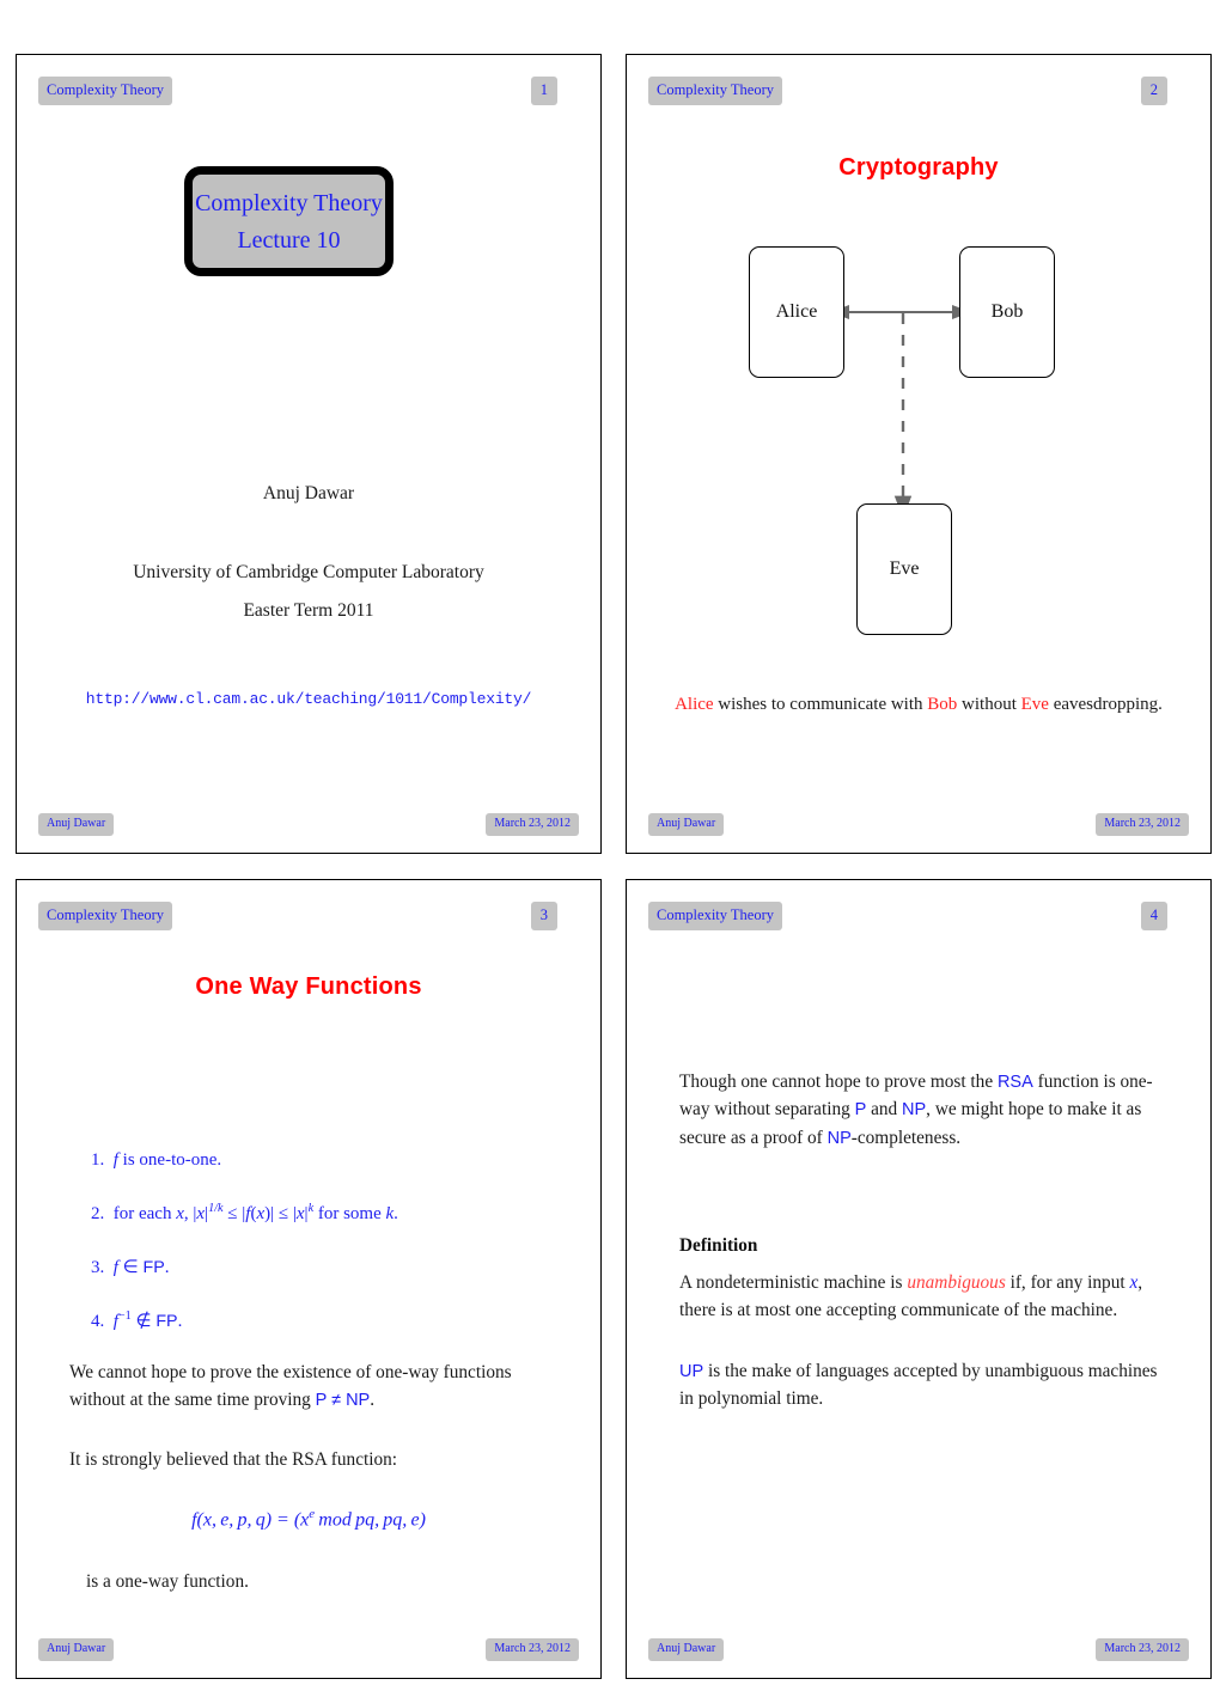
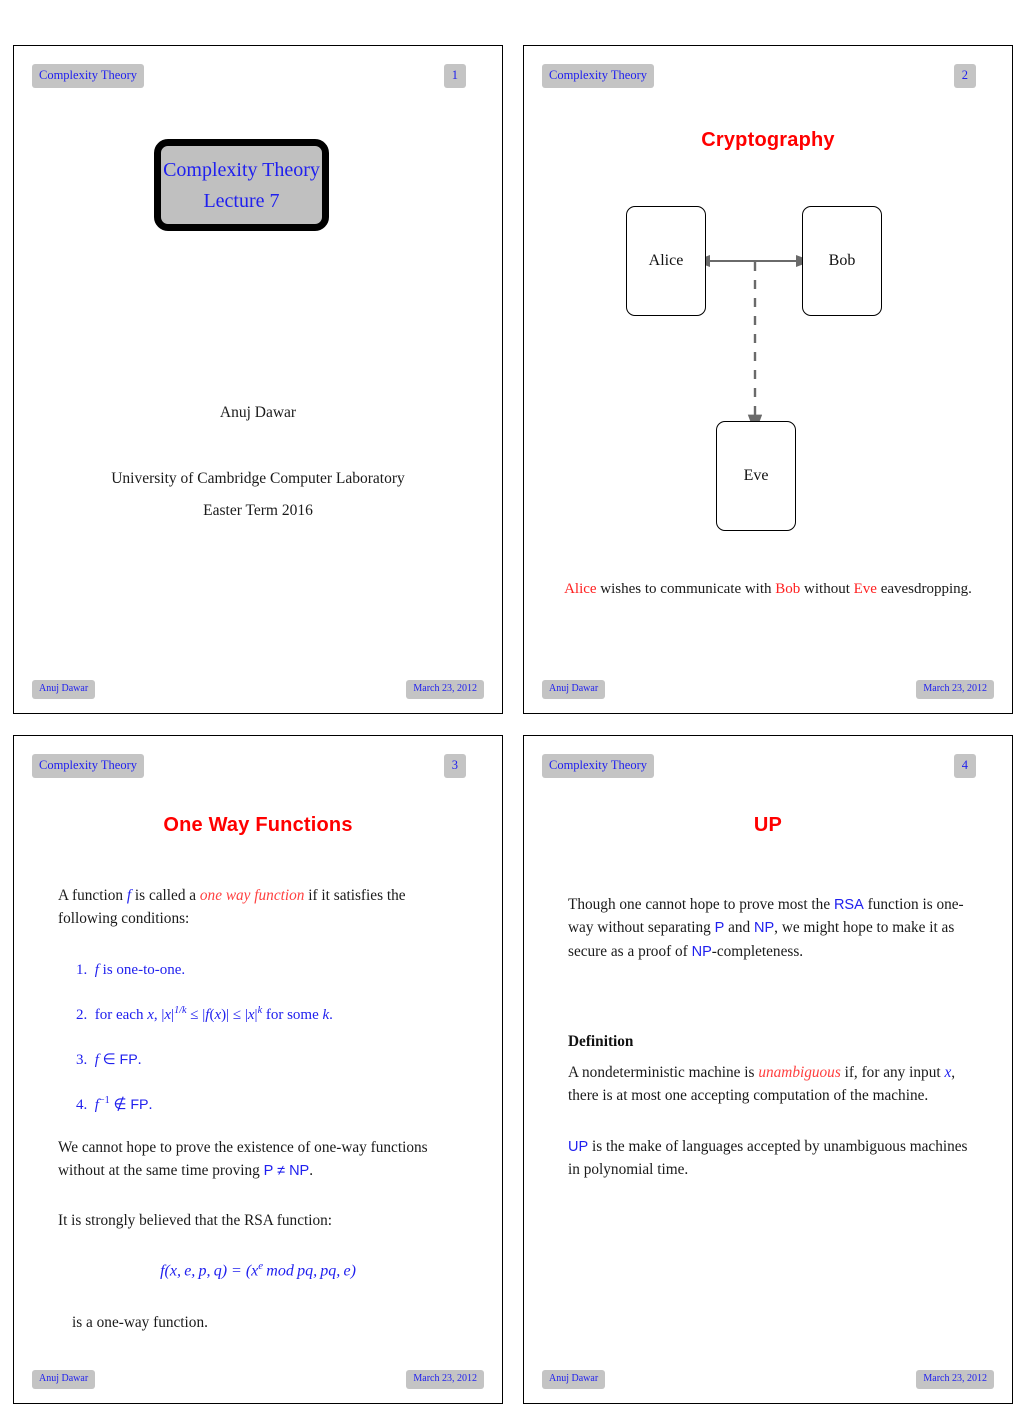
  Complexity Theory
  1
  Complexity Theory
- Lecture 10
+ Lecture 7
  Anuj Dawar
  University of Cambridge Computer Laboratory
- Easter Term 2011
+ Easter Term 2016
- http://www.cl.cam.ac.uk/teaching/1011/Complexity/
  Anuj Dawar
  March 23, 2012
  Complexity Theory
  2
  Cryptography
  Alice
  Bob
  Eve
  Alice wishes to communicate with Bob without Eve eavesdropping.
  Anuj Dawar
  March 23, 2012
  Complexity Theory
  3
  One Way Functions
+ A function f is called a one way function if it satisfies the following conditions:
  1. f is one-to-one.
  2. for each x, |x|1/k ≤ |f(x)| ≤ |x|k for some k.
  3. f ∈ FP.
  4. f−1 ∉ FP.
  We cannot hope to prove the existence of one-way functions without at the same time proving P ≠ NP.
  It is strongly believed that the RSA function:
  f(x, e, p, q) = (xe mod pq, pq, e)
  is a one-way function.
  Anuj Dawar
  March 23, 2012
  Complexity Theory
  4
+ UP
  Though one cannot hope to prove most the RSA function is one-way without separating P and NP, we might hope to make it as secure as a proof of NP-completeness.
  Definition
- A nondeterministic machine is unambiguous if, for any input x, there is at most one accepting communicate of the machine.
+ A nondeterministic machine is unambiguous if, for any input x, there is at most one accepting computation of the machine.
  UP is the make of languages accepted by unambiguous machines in polynomial time.
  Anuj Dawar
  March 23, 2012
